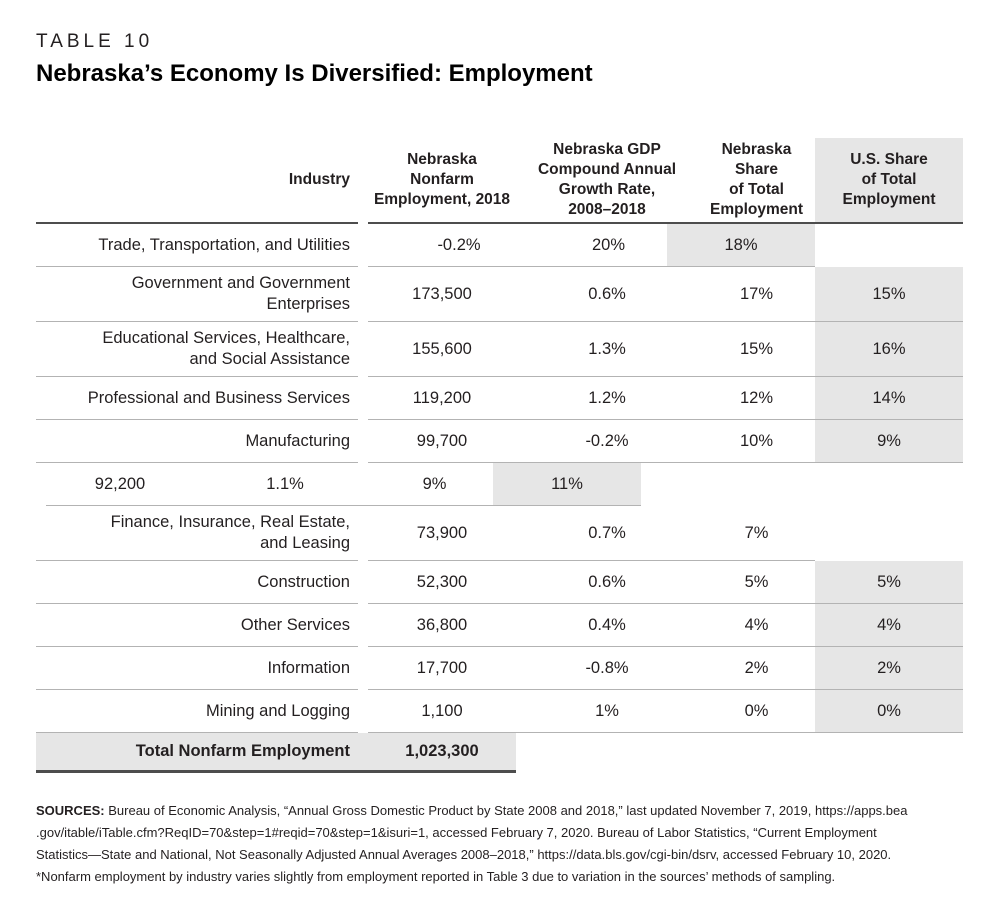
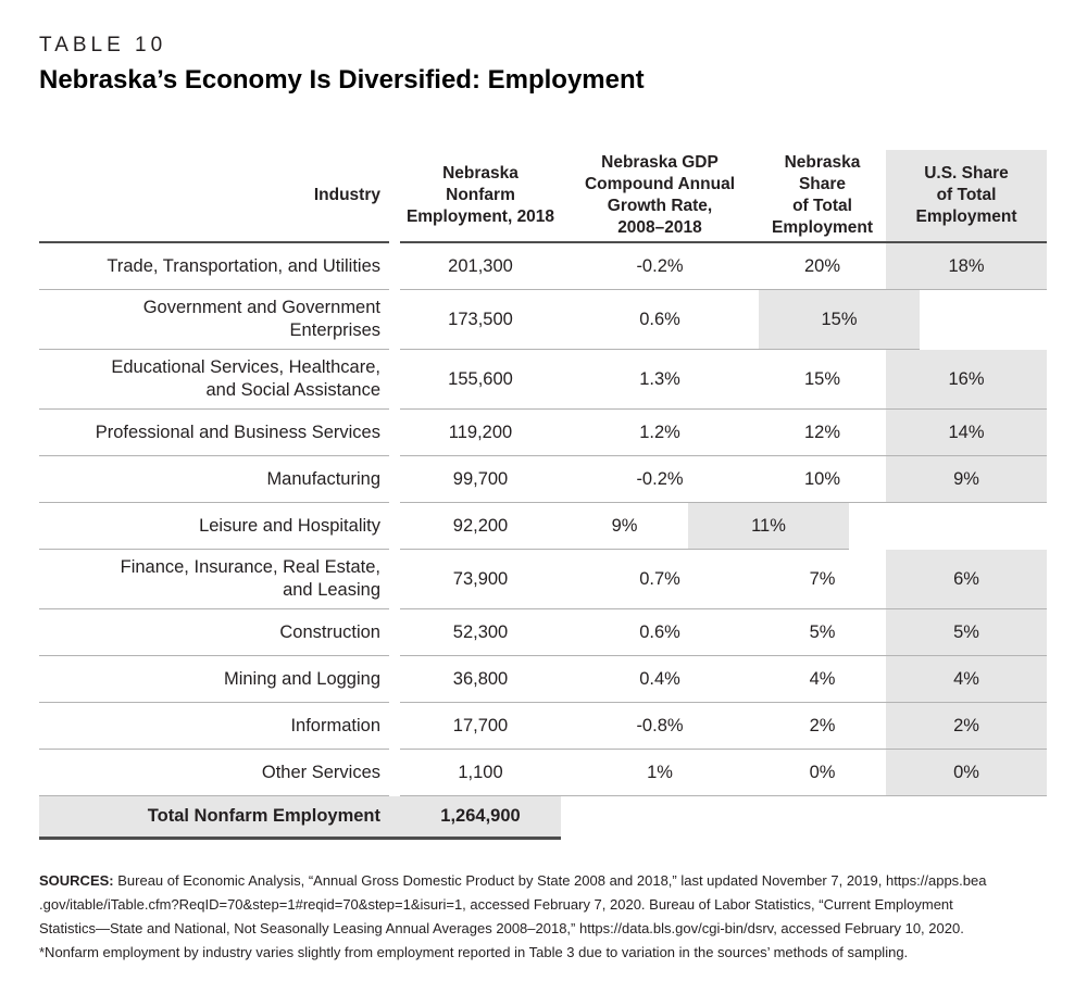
  TABLE 10
  Nebraska’s Economy Is Diversified: Employment
  Industry
  Nebraska
  Nonfarm
  Employment, 2018
  Nebraska GDP
  Compound Annual
  Growth Rate,
  2008–2018
  Nebraska Share
  of Total
  Employment
  U.S. Share
  of Total
  Employment
  Trade, Transportation, and Utilities
+ 201,300
  -0.2%
  20%
  18%
  Government and Government
  Enterprises
  173,500
  0.6%
- 17%
  15%
  Educational Services, Healthcare,
  and Social Assistance
  155,600
  1.3%
  15%
  16%
  Professional and Business Services
  119,200
  1.2%
  12%
  14%
  Manufacturing
  99,700
  -0.2%
  10%
  9%
+ Leisure and Hospitality
  92,200
- 1.1%
  9%
  11%
  Finance, Insurance, Real Estate,
  and Leasing
  73,900
  0.7%
  7%
+ 6%
  Construction
  52,300
  0.6%
  5%
  5%
- Other Services
+ Mining and Logging
  36,800
  0.4%
  4%
  4%
  Information
  17,700
  -0.8%
  2%
  2%
- Mining and Logging
+ Other Services
  1,100
  1%
  0%
  0%
  Total Nonfarm Employment
- 1,023,300
+ 1,264,900
  SOURCES: Bureau of Economic Analysis, “Annual Gross Domestic Product by State 2008 and 2018,” last updated November 7, 2019, https://apps.bea
  .gov/itable/iTable.cfm?ReqID=70&step=1#reqid=70&step=1&isuri=1, accessed February 7, 2020. Bureau of Labor Statistics, “Current Employment
- Statistics—State and National, Not Seasonally Adjusted Annual Averages 2008–2018,” https://data.bls.gov/cgi-bin/dsrv, accessed February 10, 2020.
+ Statistics—State and National, Not Seasonally Leasing Annual Averages 2008–2018,” https://data.bls.gov/cgi-bin/dsrv, accessed February 10, 2020.
  *Nonfarm employment by industry varies slightly from employment reported in Table 3 due to variation in the sources’ methods of sampling.
